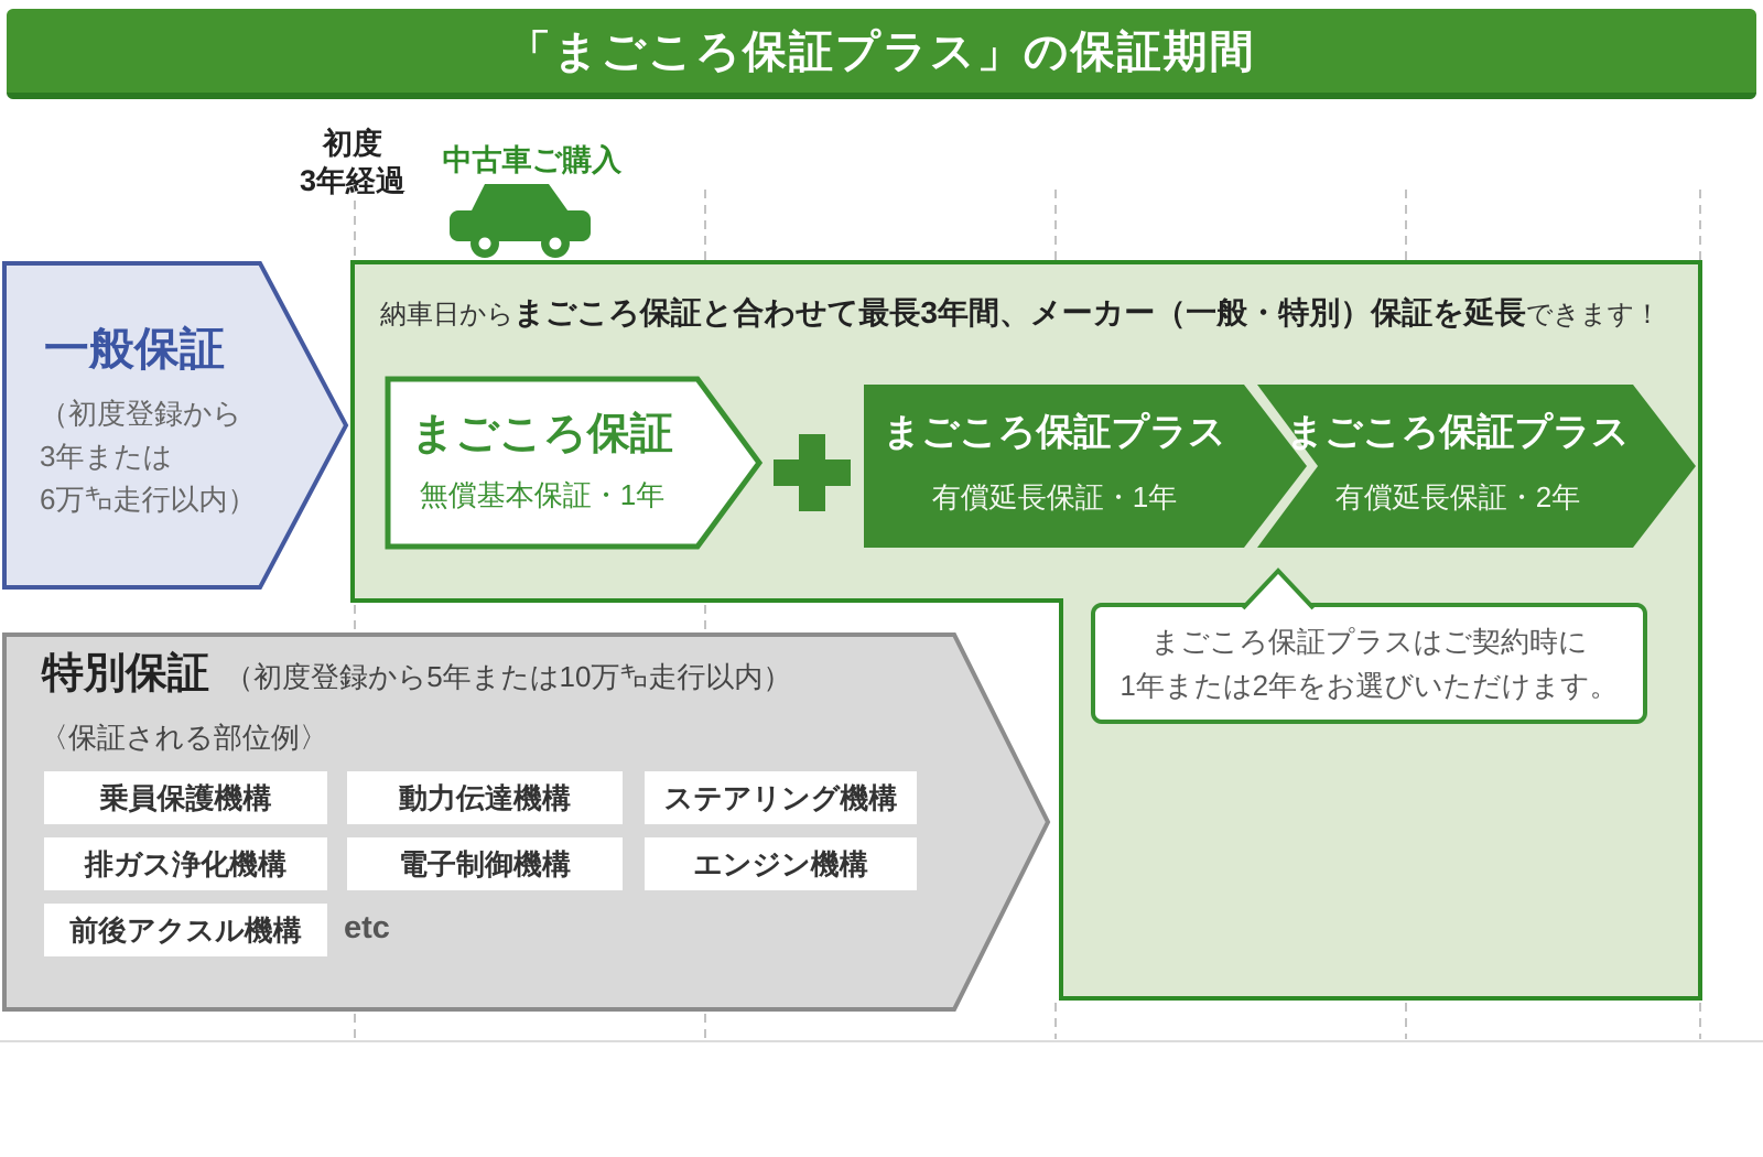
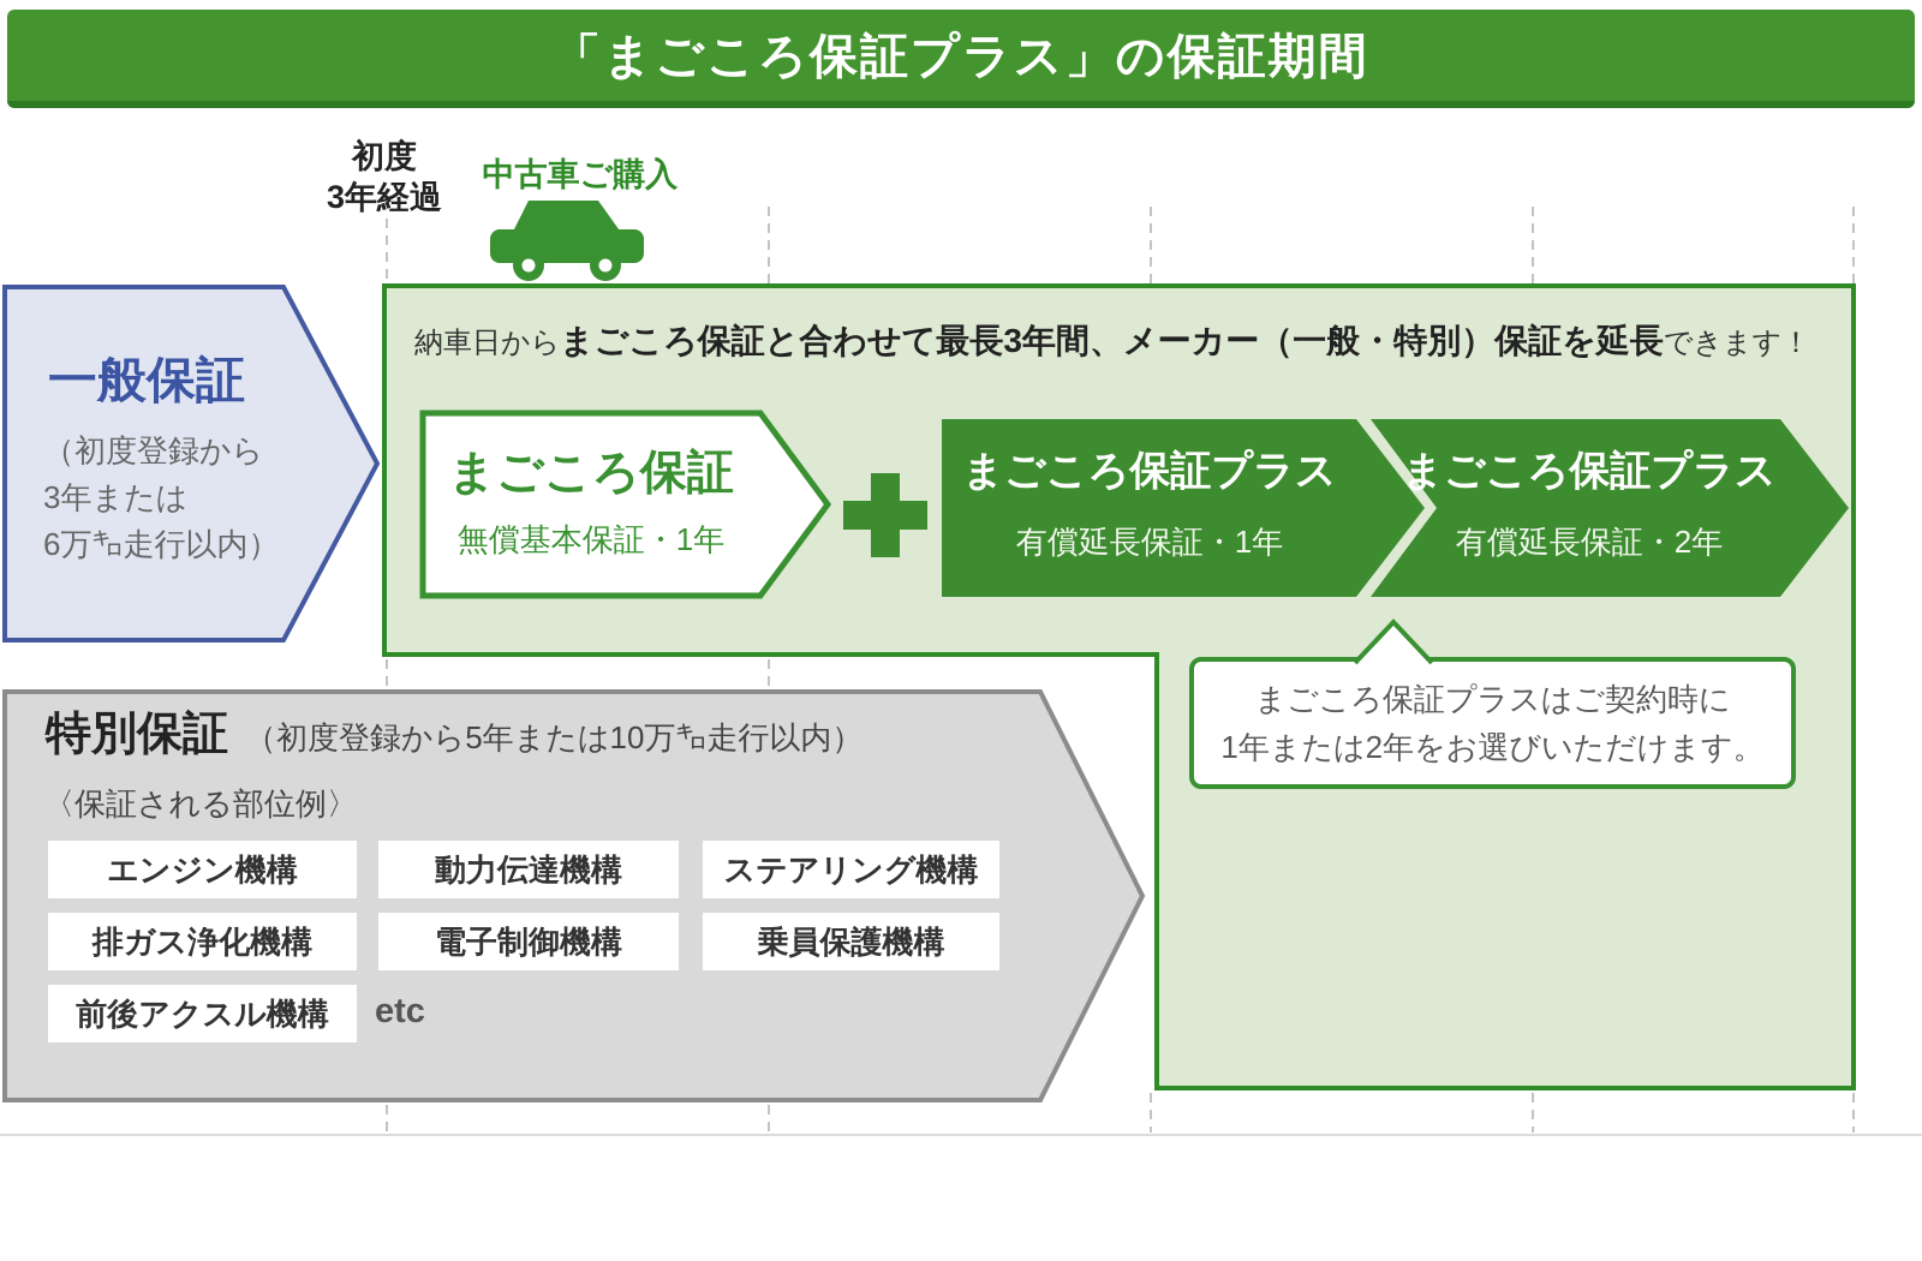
  「まごころ保証プラス」の保証期間
  初度
  3年経過
  中古車ご購入
  一般保証
  （初度登録から
  3年または
  6万㌔走行以内）
  納車日からまごころ保証と合わせて最長3年間、メーカー（一般・特別）保証を延長できます！
  まごころ保証
  無償基本保証・1年
  まごころ保証プラス
  有償延長保証・1年
  まごころ保証プラス
  有償延長保証・2年
  まごころ保証プラスはご契約時に
  1年または2年をお選びいただけます。
  特別保証
  （初度登録から5年または10万㌔走行以内）
  〈保証される部位例〉
- 乗員保護機構
+ エンジン機構
  動力伝達機構
  ステアリング機構
  排ガス浄化機構
  電子制御機構
- エンジン機構
+ 乗員保護機構
  前後アクスル機構
  etc
